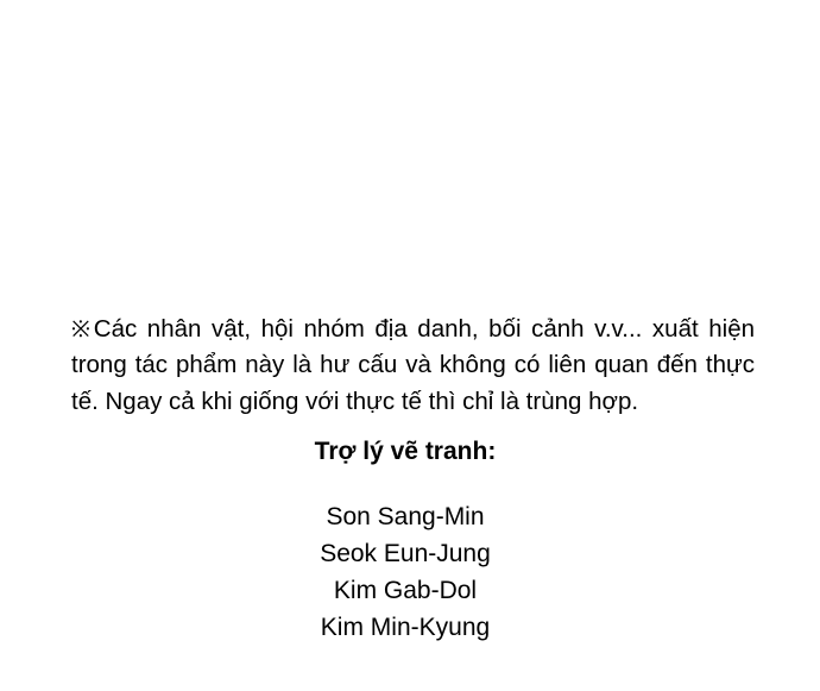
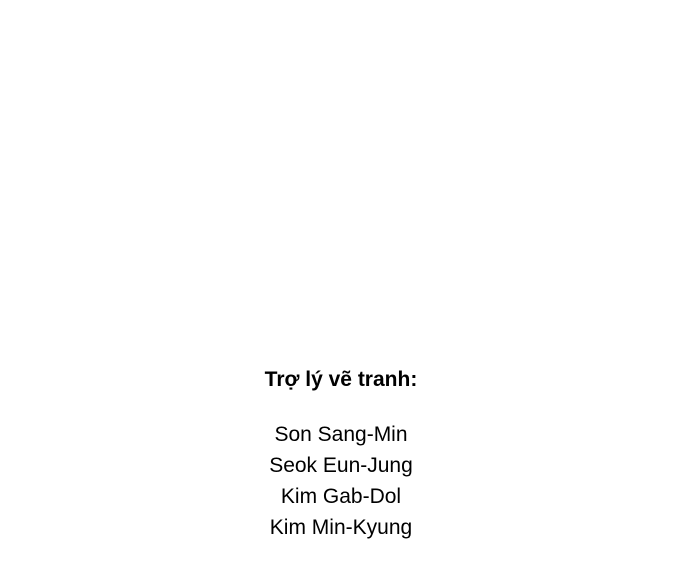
- ※Các nhân vật, hội nhóm địa danh, bối cảnh v.v... xuất hiện trong tác phẩm này là hư cấu và không có liên quan đến thực tế. Ngay cả khi giống với thực tế thì chỉ là trùng hợp.
  Trợ lý vẽ tranh:
  Son Sang-Min
  Seok Eun-Jung
  Kim Gab-Dol
  Kim Min-Kyung
